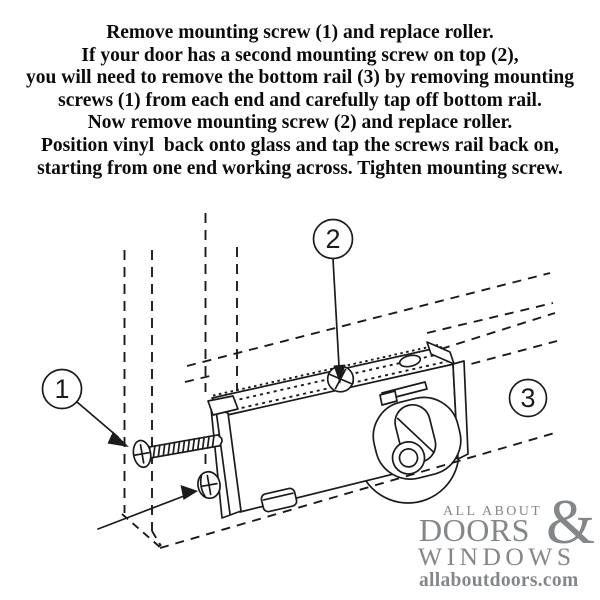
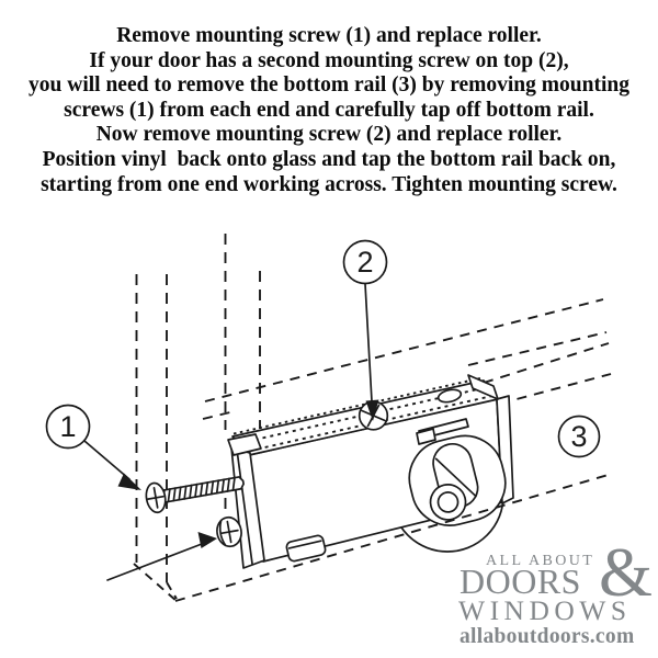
  Remove mounting screw (1) and replace roller.
  If your door has a second mounting screw on top (2),
  you will need to remove the bottom rail (3) by removing mounting
  screws (1) from each end and carefully tap off bottom rail.
  Now remove mounting screw (2) and replace roller.
- Position vinyl back onto glass and tap the screws rail back on,
+ Position vinyl back onto glass and tap the bottom rail back on,
  starting from one end working across. Tighten mounting screw.
  1
  2
  3
  ALL ABOUT
  &
  DOORS
  WINDOWS
  allaboutdoors.com
